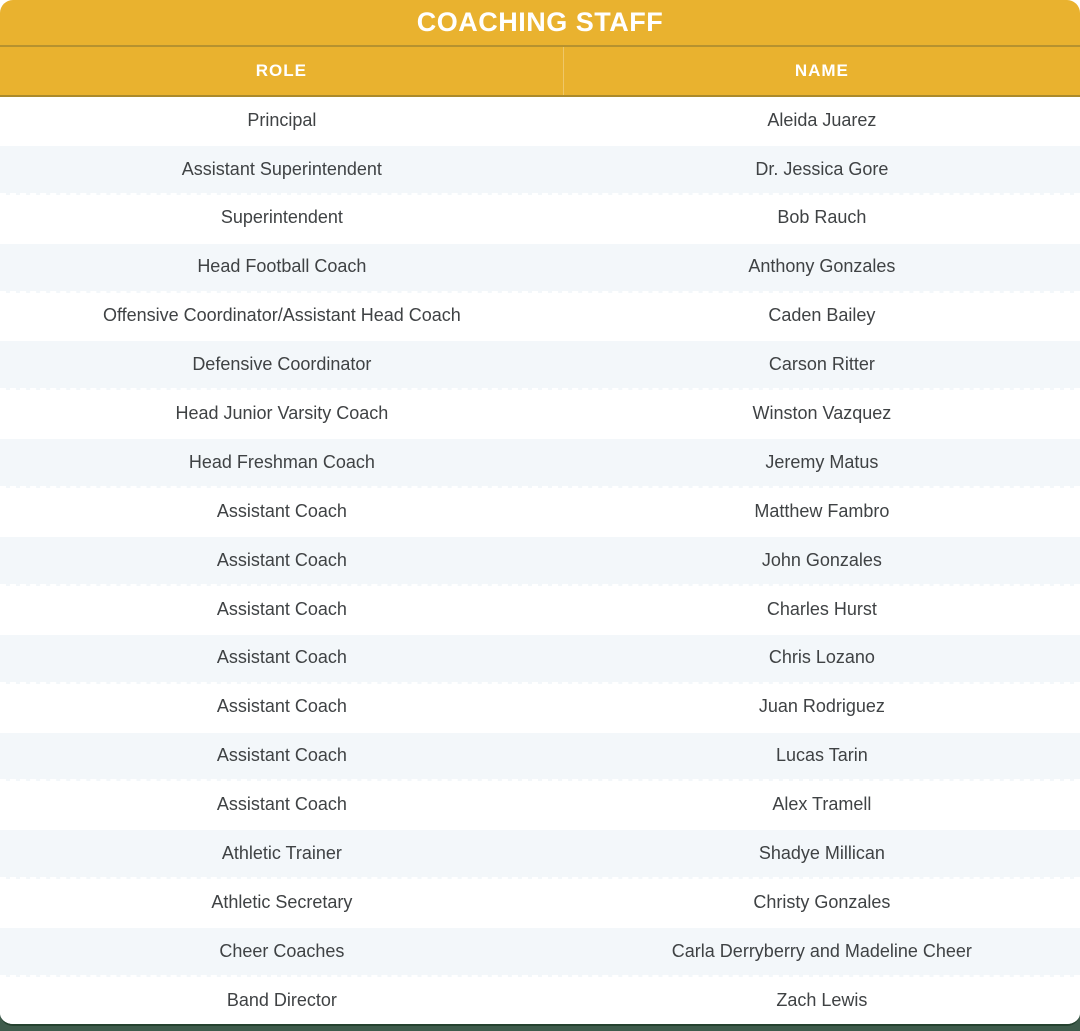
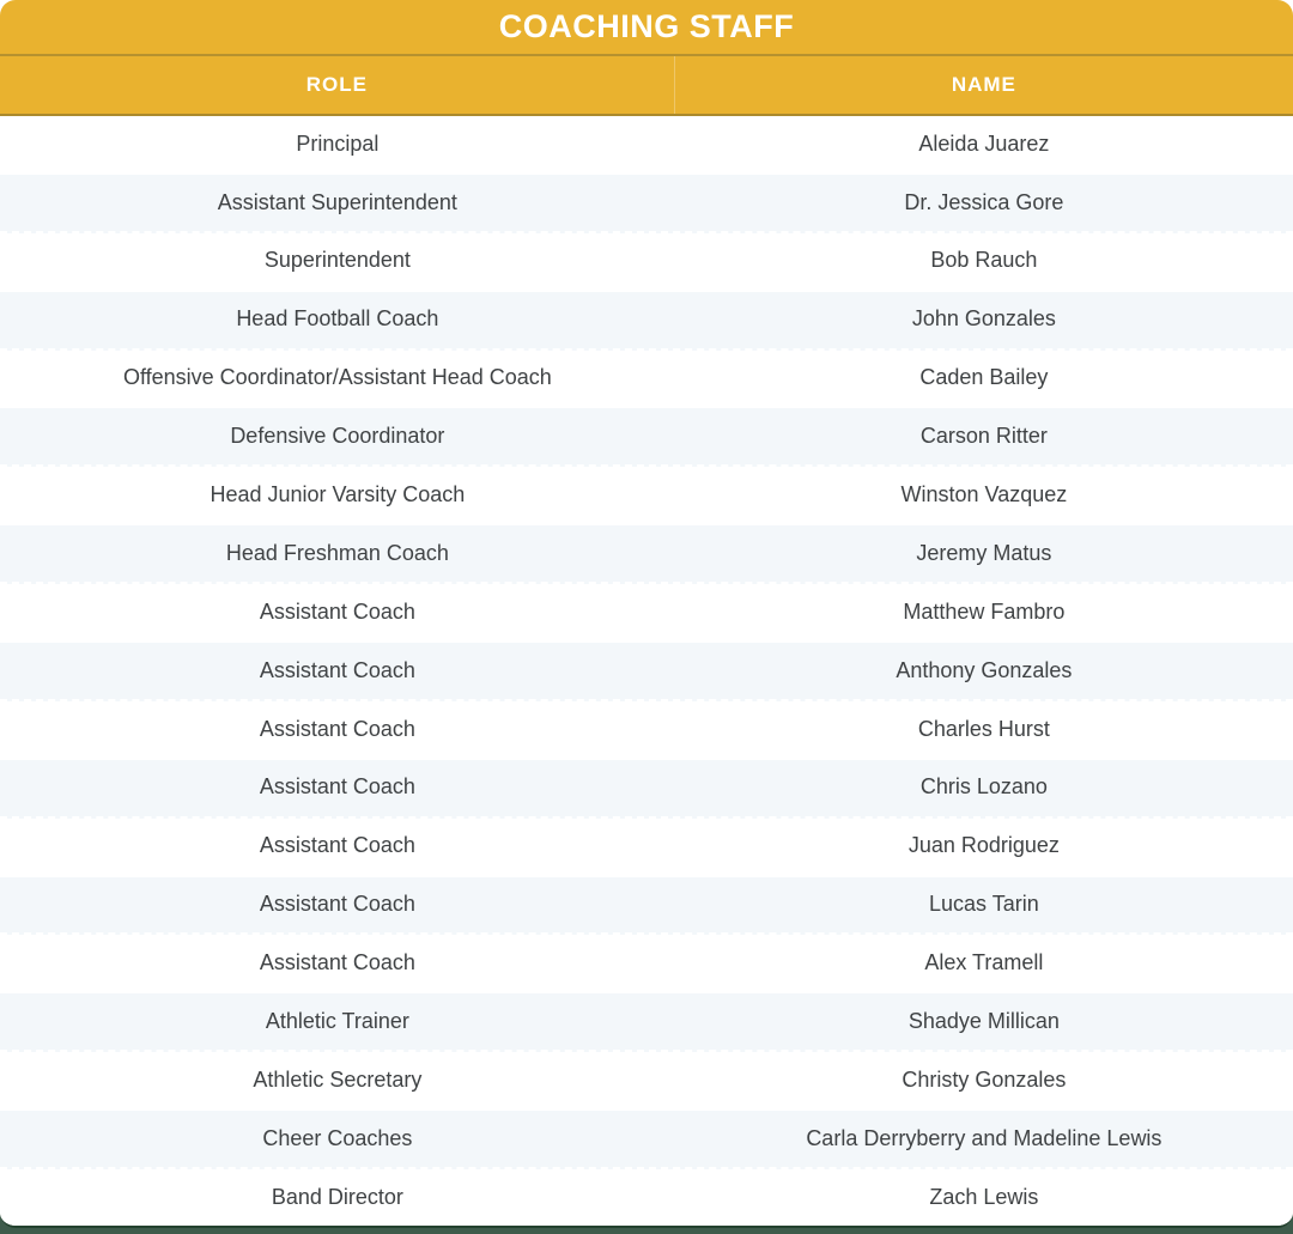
  COACHING STAFF
  ROLE
  NAME
  Principal
  Aleida Juarez
  Assistant Superintendent
  Dr. Jessica Gore
  Superintendent
  Bob Rauch
  Head Football Coach
- Anthony Gonzales
+ John Gonzales
  Offensive Coordinator/Assistant Head Coach
  Caden Bailey
  Defensive Coordinator
  Carson Ritter
  Head Junior Varsity Coach
  Winston Vazquez
  Head Freshman Coach
  Jeremy Matus
  Assistant Coach
  Matthew Fambro
  Assistant Coach
- John Gonzales
+ Anthony Gonzales
  Assistant Coach
  Charles Hurst
  Assistant Coach
  Chris Lozano
  Assistant Coach
  Juan Rodriguez
  Assistant Coach
  Lucas Tarin
  Assistant Coach
  Alex Tramell
  Athletic Trainer
  Shadye Millican
  Athletic Secretary
  Christy Gonzales
  Cheer Coaches
- Carla Derryberry and Madeline Cheer
+ Carla Derryberry and Madeline Lewis
  Band Director
  Zach Lewis
